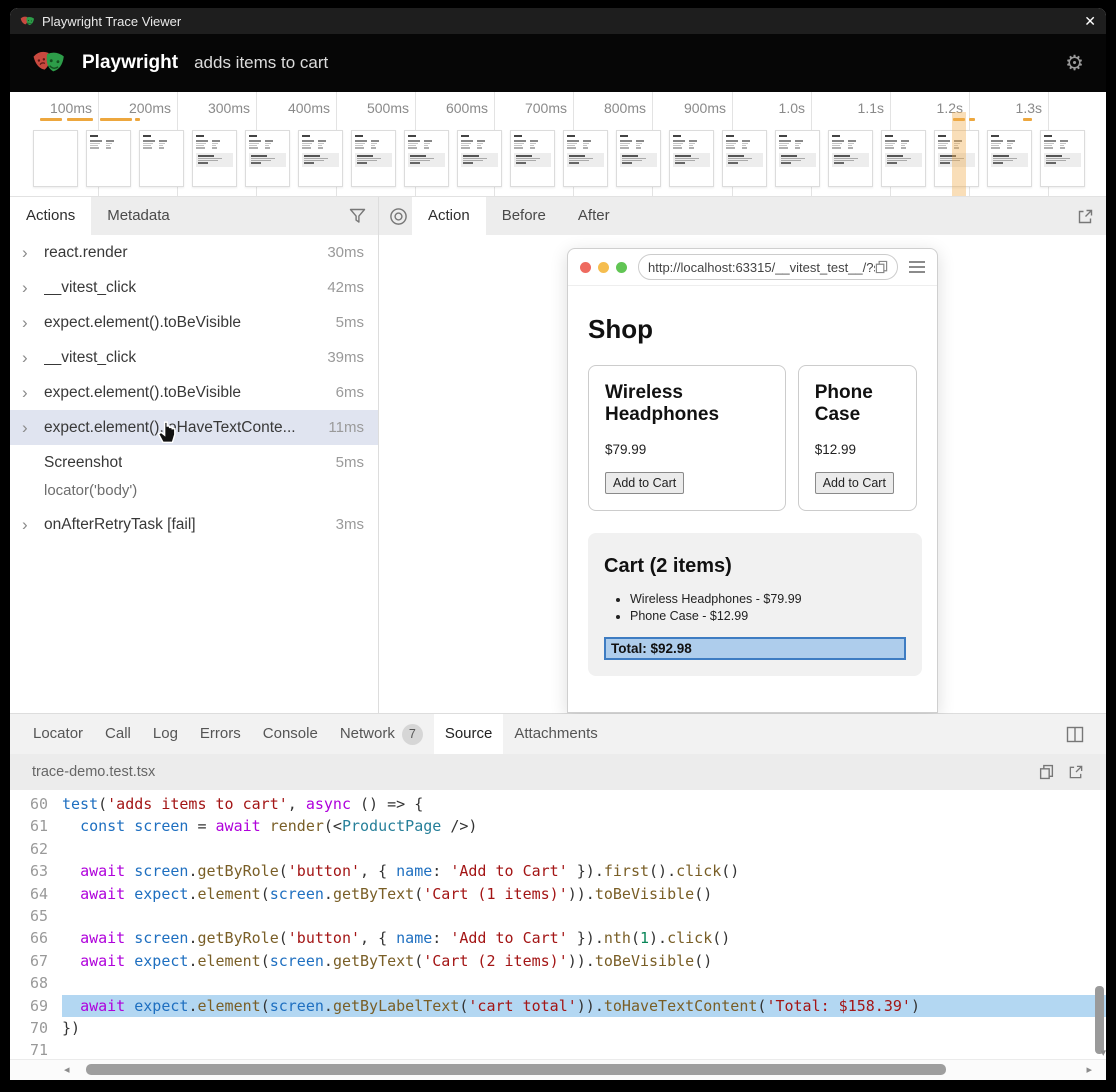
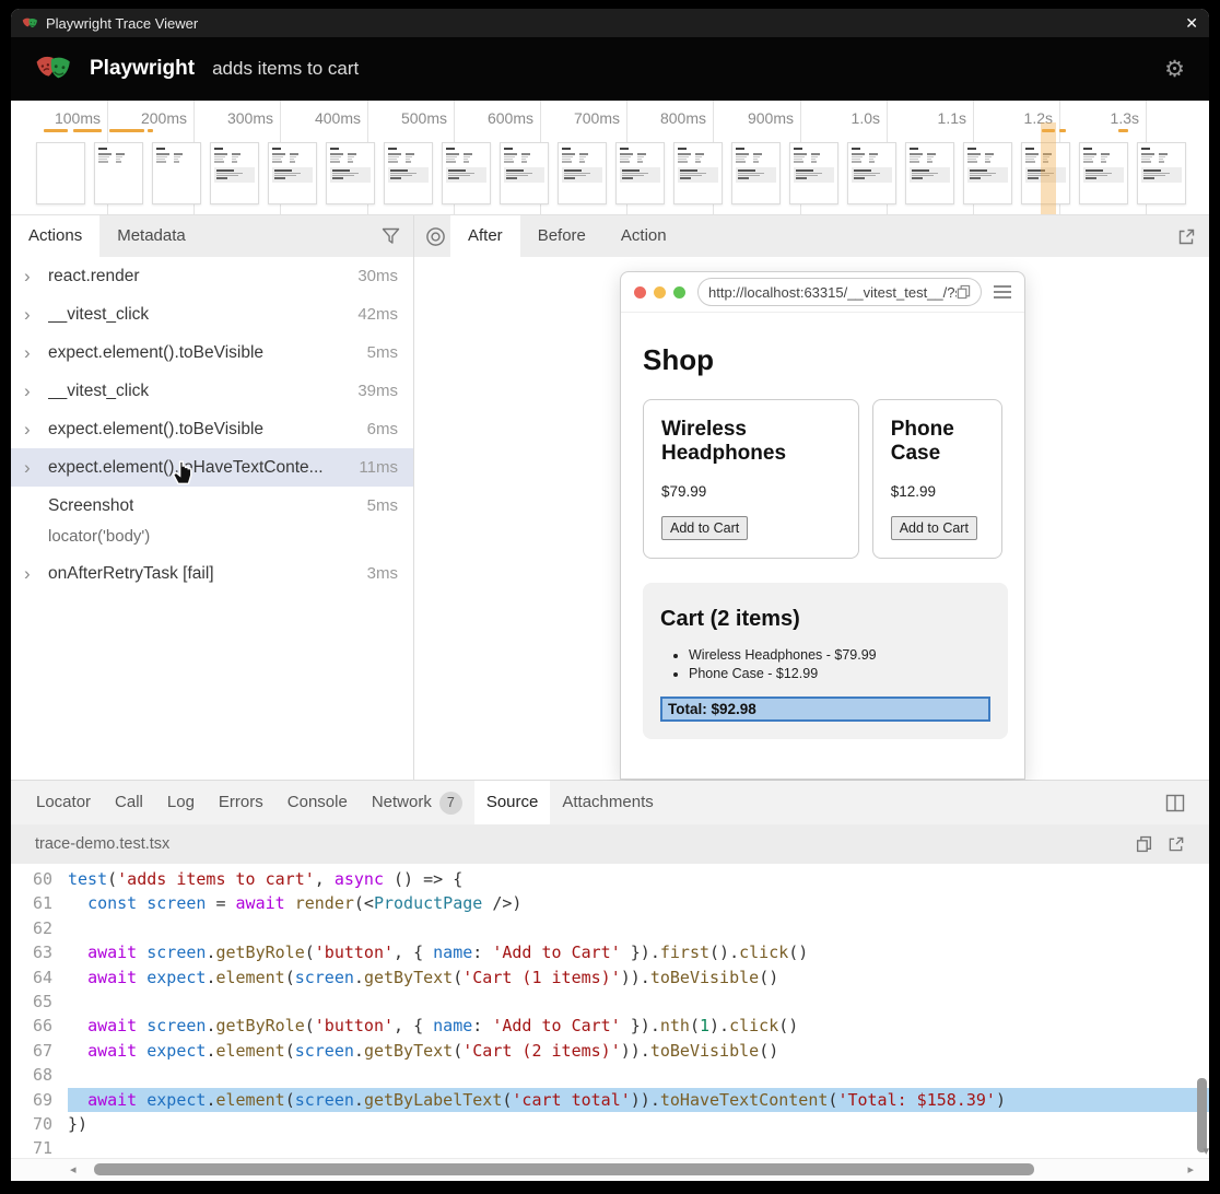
  Playwright Trace Viewer
  ✕
  Playwright
  adds items to cart
  ⚙
  100ms
  200ms
  300ms
  400ms
  500ms
  600ms
  700ms
  800ms
  900ms
  1.0s
  1.1s
  1.2s
  1.3s
  Actions
  Metadata
  ›
  react.render
  30ms
  ›
  __vitest_click
  42ms
  ›
  expect.element().toBeVisible
  5ms
  ›
  __vitest_click
  39ms
  ›
  expect.element().toBeVisible
  6ms
  ›
  expect.element().HaveTextConte...
  11ms
  Screenshot
  5ms
  locator('body')
  ›
  onAfterRetryTask [fail]
  3ms
- Action
+ After
  Before
- After
+ Action
  http://localhost:63315/__vitest_test__/?
  Shop
  Wireless Headphones
  $79.99
  Add to Cart
  Phone Case
  $12.99
  Add to Cart
  Cart (2 items)
  Wireless Headphones - $79.99
  Phone Case - $12.99
  Total: $92.98
  Locator
  Call
  Log
  Errors
  Console
  Network
  7
  Source
  Attachments
  trace-demo.test.tsx
  60
  test('adds items to cart', async () => {
  61
  const screen = await render(<ProductPage />)
  62
  63
  await screen.getByRole('button', { name: 'Add to Cart' }).first().click()
  64
  await expect.element(screen.getByText('Cart (1 items)')).toBeVisible()
  65
  66
  await screen.getByRole('button', { name: 'Add to Cart' }).nth(1).click()
  67
  await expect.element(screen.getByText('Cart (2 items)')).toBeVisible()
  68
  69
  await expect.element(screen.getByLabelText('cart total')).toHaveTextContent('Total: $158.39')
  70
  })
  71
  ◂
  ▸
  ▾
